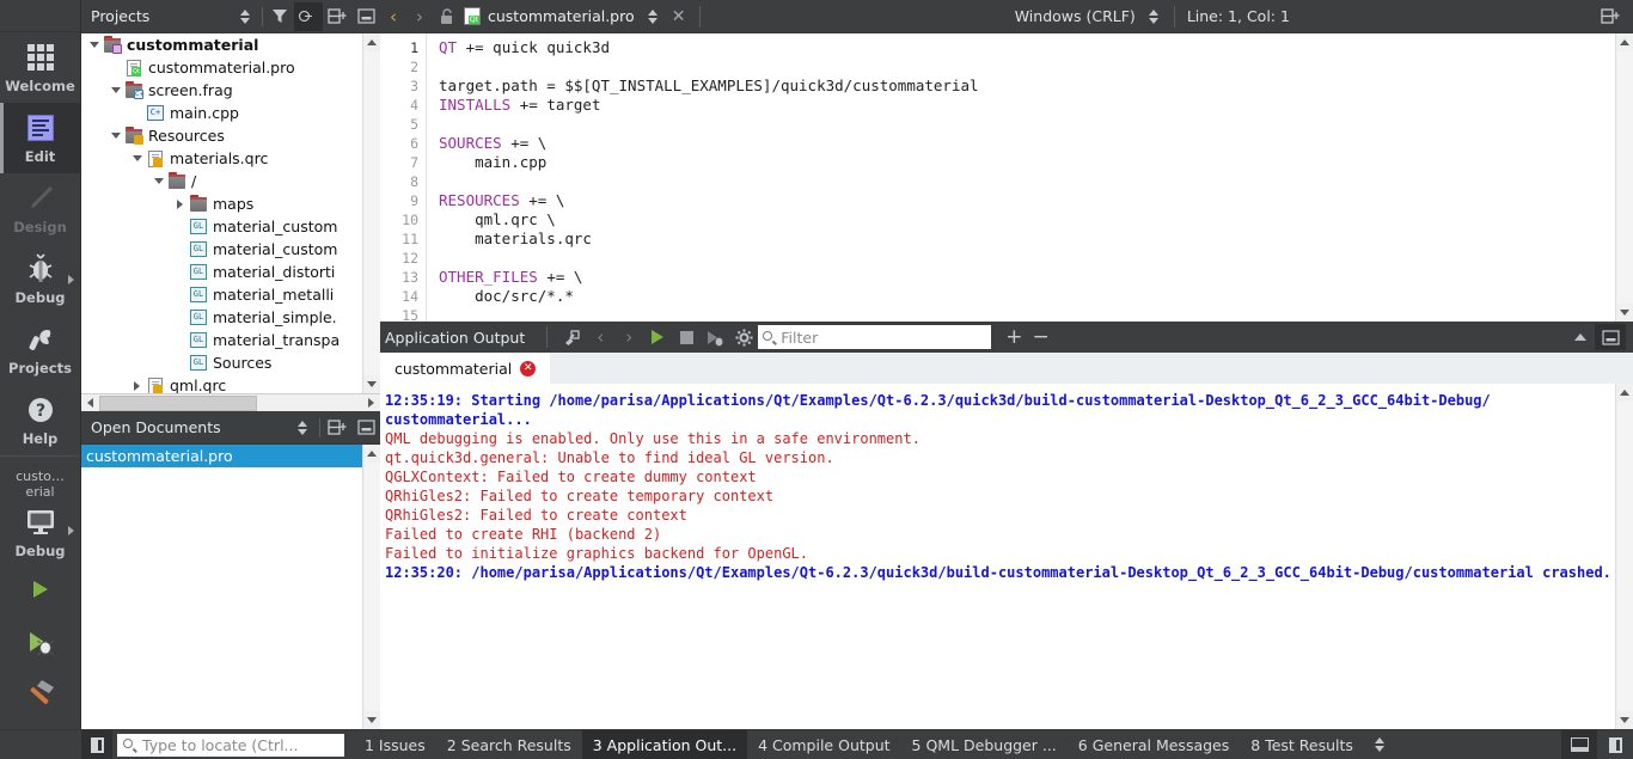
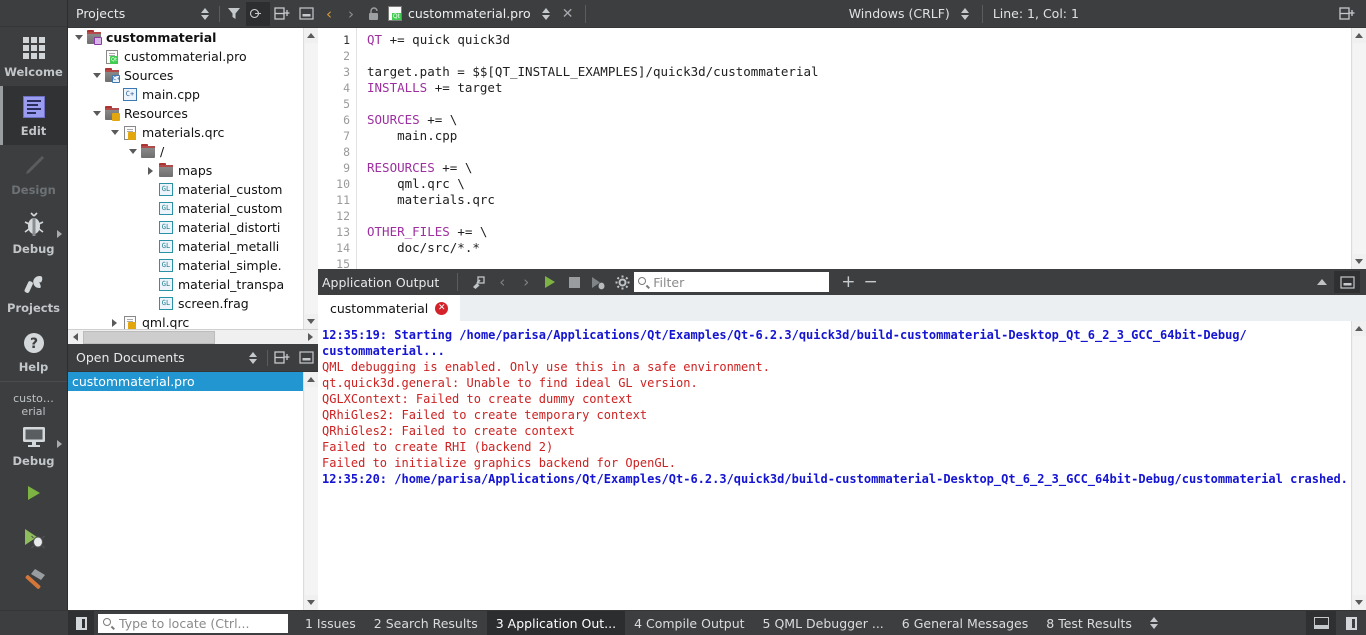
  Welcome
  Edit
  Design
  Debug
  Projects
  ?
  Help
  custo…erial
  Debug
  Projects
  custommaterial
  custommaterial.pro
- screen.frag
+ Sources
  C+
  main.cpp
  Resources
  materials.qrc
  /
  maps
  GL
  material_custom
  GL
  material_custom
  GL
  material_distorti
  GL
  material_metalli
  GL
  material_simple.
  GL
  material_transpa
  GL
- Sources
+ screen.frag
  qml.qrc
  Open Documents
  custommaterial.pro
  ‹
  ›
  custommaterial.pro
  ✕
  Windows (CRLF)
  Line: 1, Col: 1
  1
  2
  3
  4
  5
  6
  7
  8
  9
  10
  11
  12
  13
  14
  15
  QT += quick quick3d
  target.path = $$[QT_INSTALL_EXAMPLES]/quick3d/custommaterial
  INSTALLS += target
  SOURCES += \
  main.cpp
  RESOURCES += \
  qml.qrc \
  materials.qrc
  OTHER_FILES += \
  doc/src/*.*
  Application Output
  ‹
  ›
  Filter
  +
  −
  custommaterial
  ✕
  12:35:19: Starting /home/parisa/Applications/Qt/Examples/Qt-6.2.3/quick3d/build-custommaterial-Desktop_Qt_6_2_3_GCC_64bit-Debug/
  custommaterial...
  QML debugging is enabled. Only use this in a safe environment.
  qt.quick3d.general: Unable to find ideal GL version.
  QGLXContext: Failed to create dummy context
  QRhiGles2: Failed to create temporary context
  QRhiGles2: Failed to create context
  Failed to create RHI (backend 2)
  Failed to initialize graphics backend for OpenGL.
  12:35:20: /home/parisa/Applications/Qt/Examples/Qt-6.2.3/quick3d/build-custommaterial-Desktop_Qt_6_2_3_GCC_64bit-Debug/custommaterial crashed.
  Type to locate (Ctrl...
  1 Issues
  2 Search Results
  3 Application Out...
  4 Compile Output
  5 QML Debugger ...
  6 General Messages
  8 Test Results
